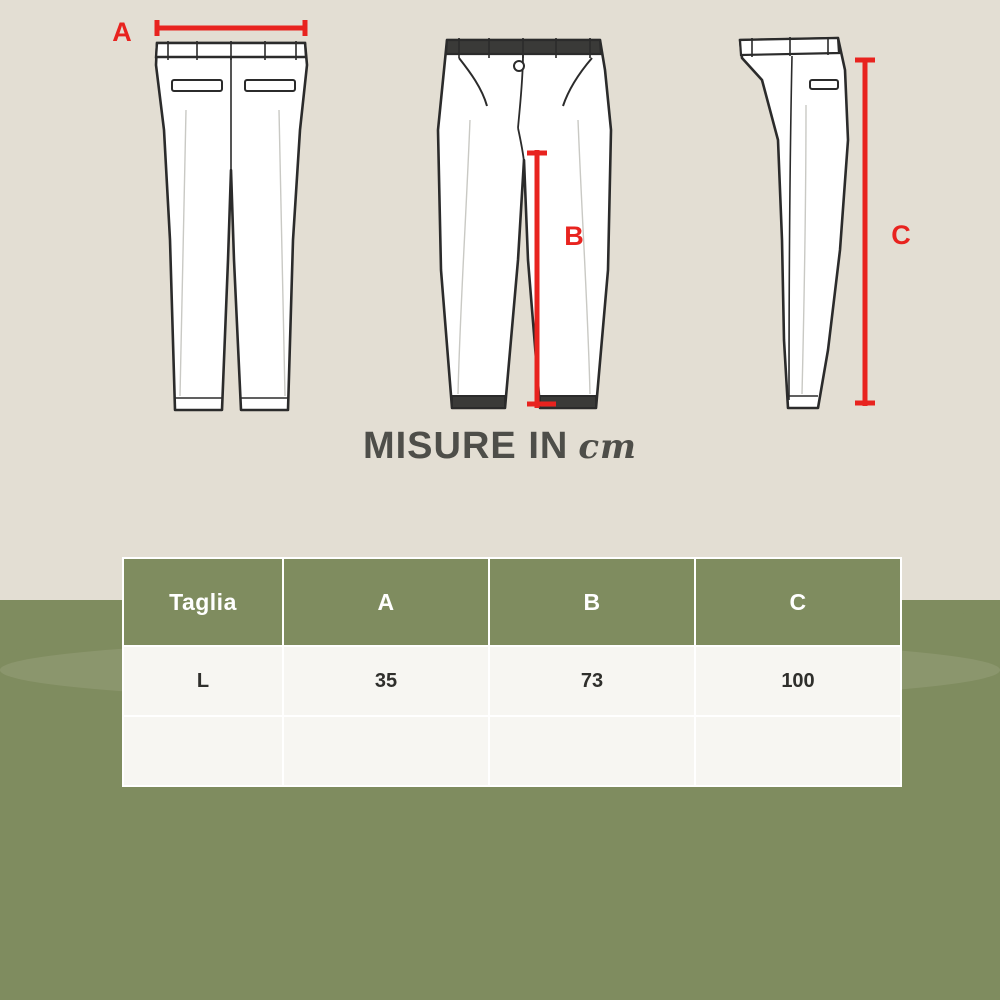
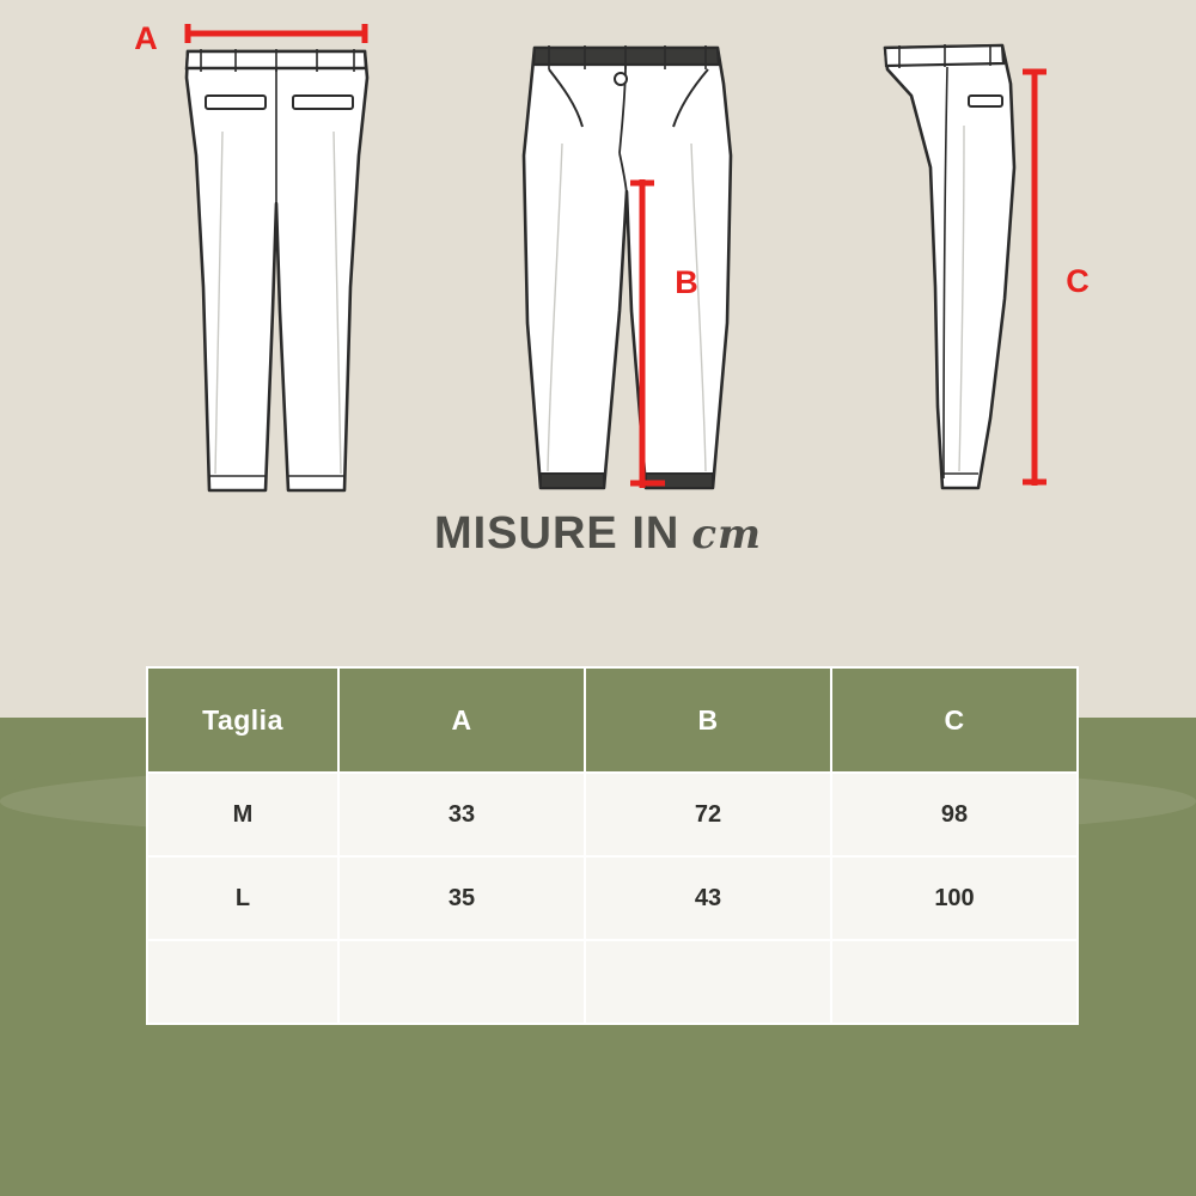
  A
  B
  C
  MISURE IN cm
  Taglia	A	B	C
+ M	33	72	98
- L	35	73	100
+ L	35	43	100
